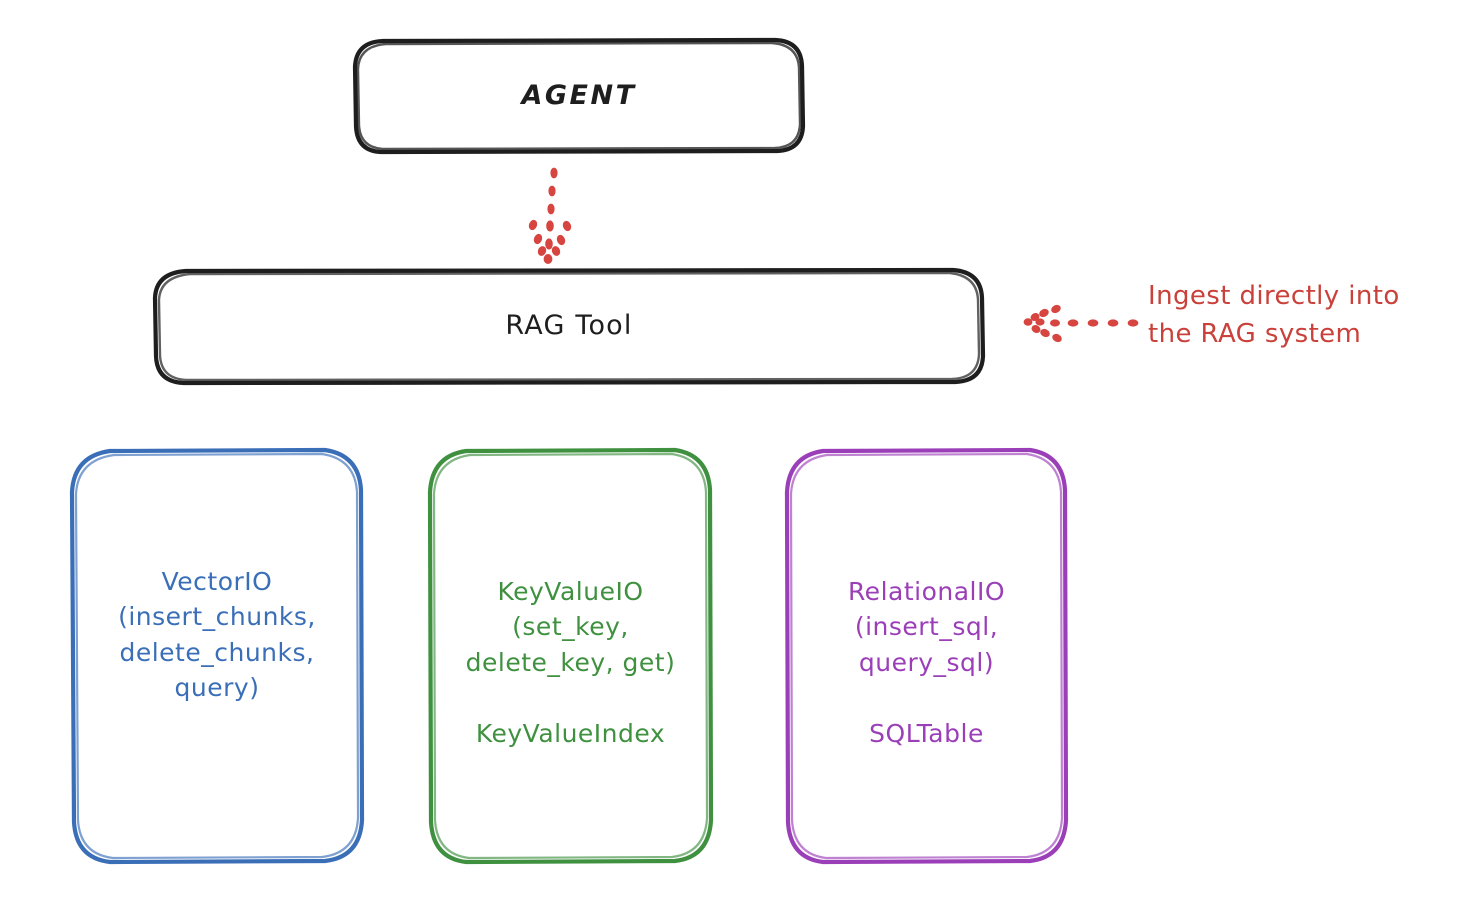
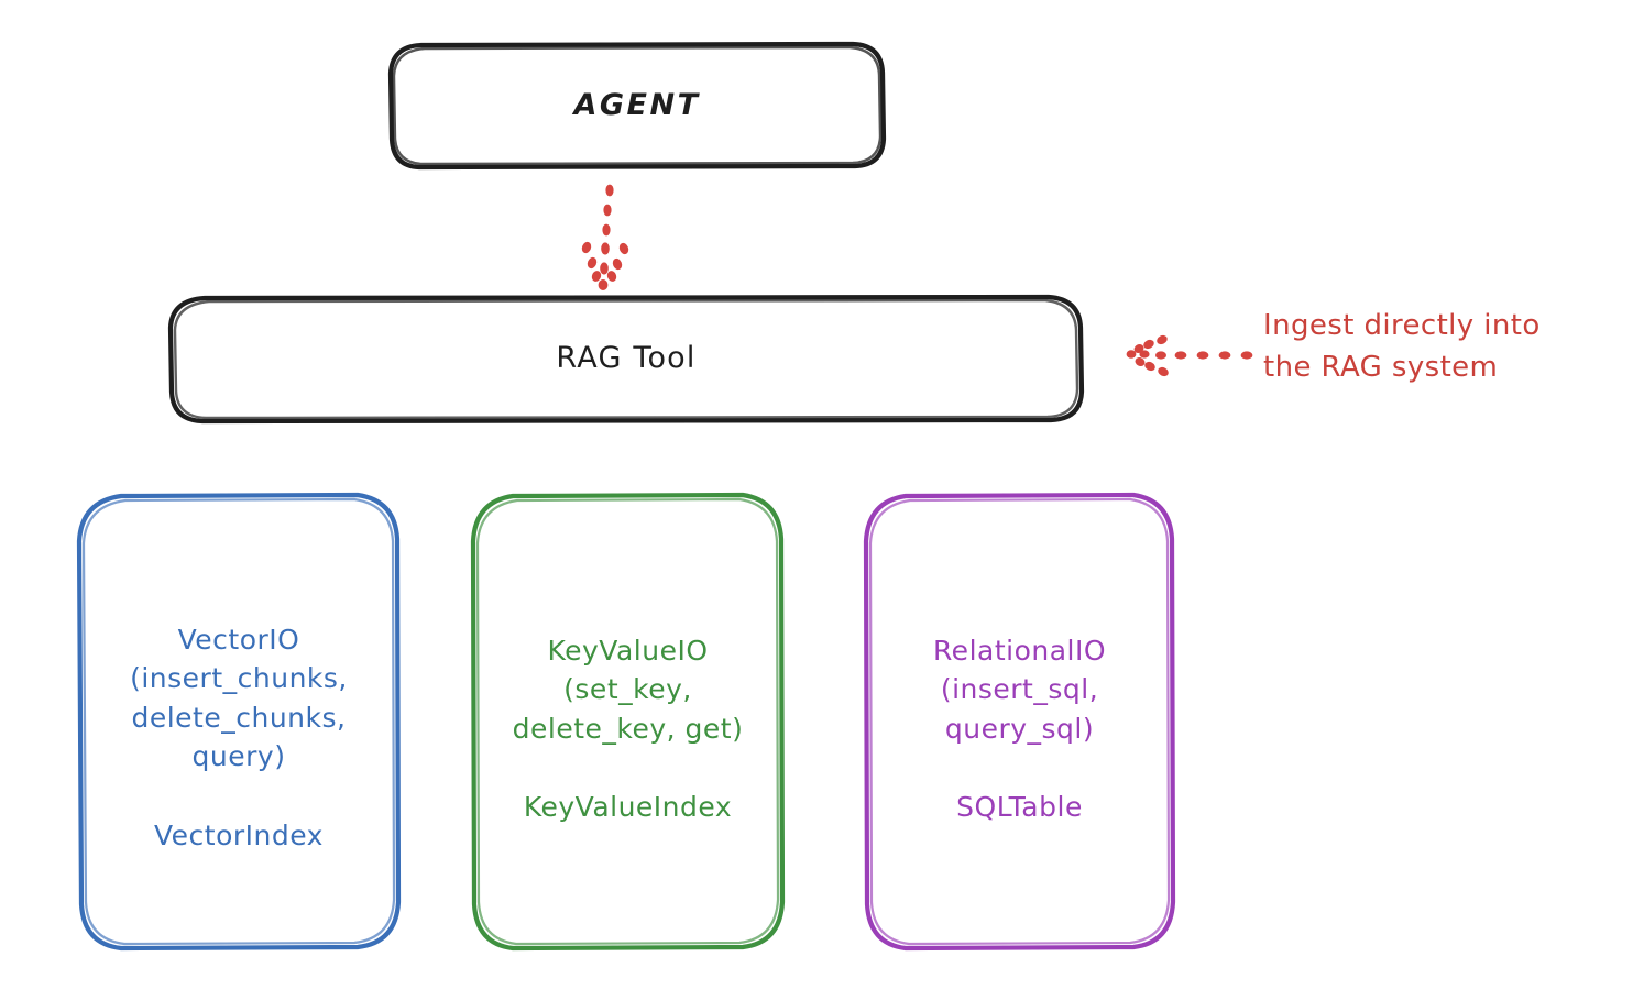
  AGENT
  RAG Tool
  VectorIO
  (insert_chunks,
  delete_chunks,
  query)
+ VectorIndex
  KeyValueIO
  (set_key,
  delete_key, get)
  KeyValueIndex
  RelationalIO
  (insert_sql,
  query_sql)
  SQLTable
  Ingest directly into
  the RAG system
